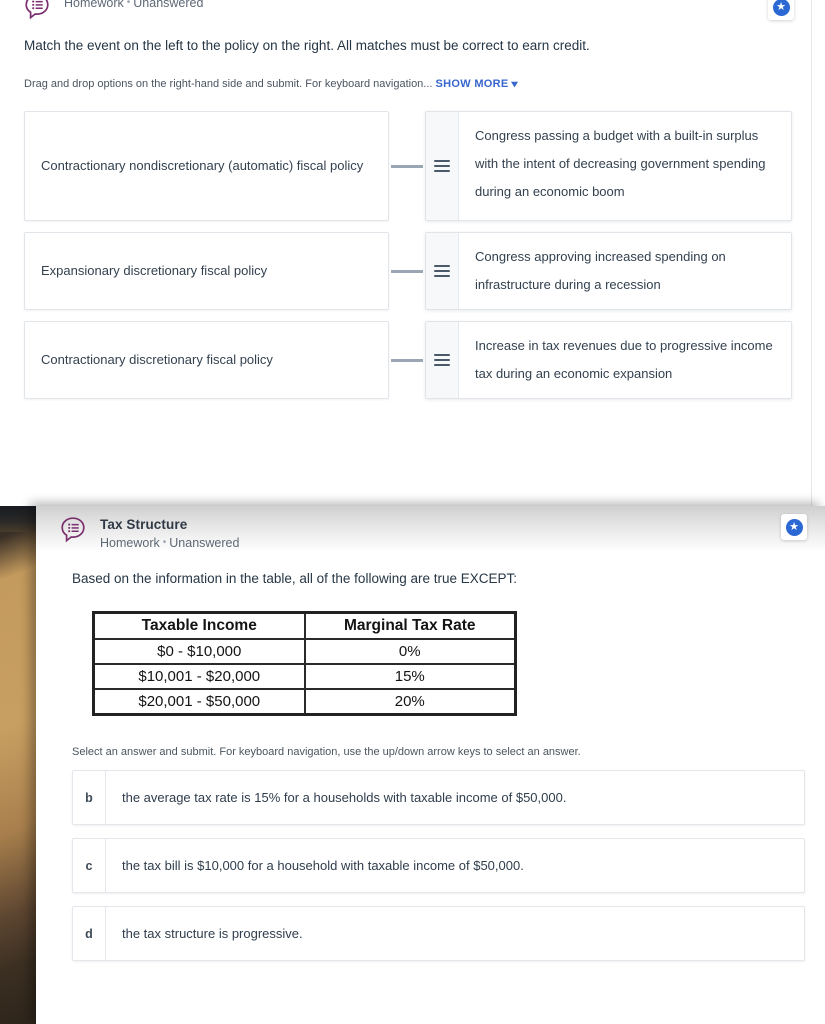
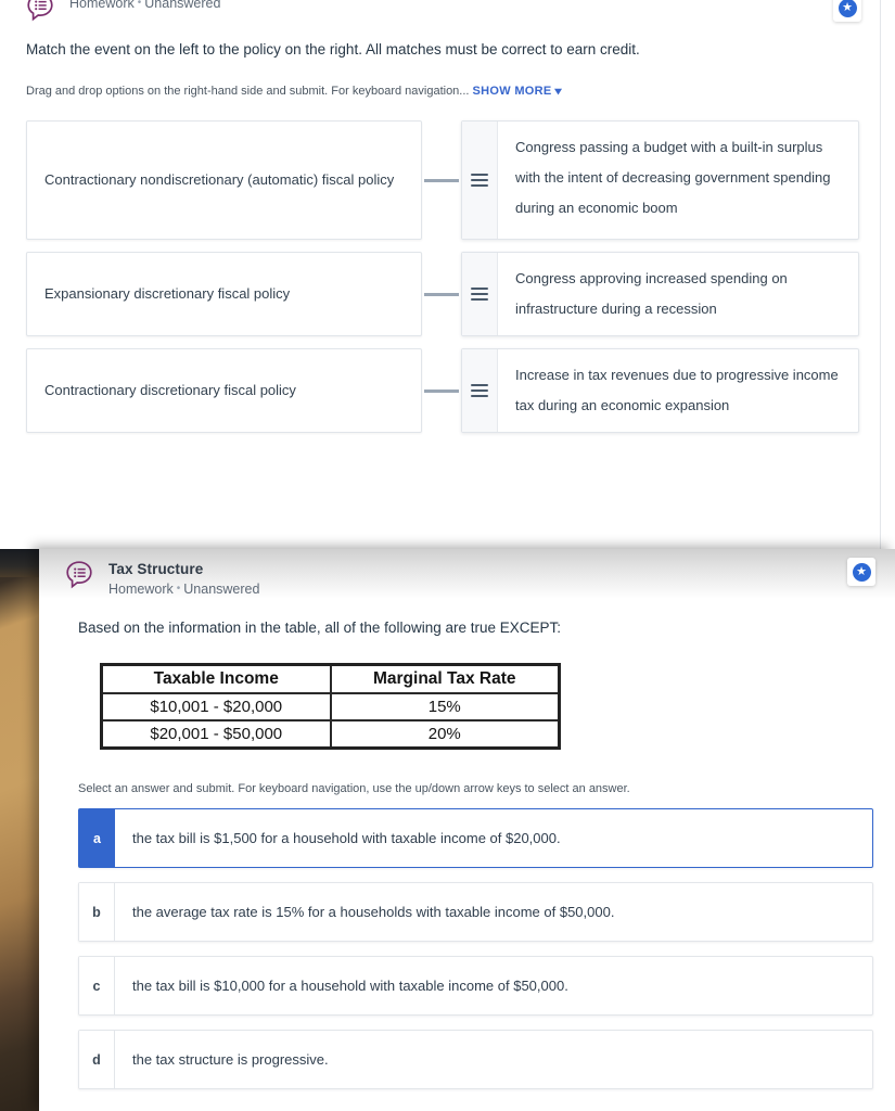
  Homework • Unanswered
  ★
  Match the event on the left to the policy on the right. All matches must be correct to earn credit.
  Drag and drop options on the right-hand side and submit. For keyboard navigation... SHOW MORE ▾
  Contractionary nondiscretionary (automatic) fiscal policy
  Congress passing a budget with a built-in surplus with the intent of decreasing government spending during an economic boom
  Expansionary discretionary fiscal policy
  Congress approving increased spending on infrastructure during a recession
  Contractionary discretionary fiscal policy
  Increase in tax revenues due to progressive income tax during an economic expansion
  Tax Structure
  Homework • Unanswered
  ★
  Based on the information in the table, all of the following are true EXCEPT:
  Taxable Income	Marginal Tax Rate
- $0 - $10,000	0%
  $10,001 - $20,000	15%
  $20,001 - $50,000	20%
  Select an answer and submit. For keyboard navigation, use the up/down arrow keys to select an answer.
+ a
+ the tax bill is $1,500 for a household with taxable income of $20,000.
  b
  the average tax rate is 15% for a households with taxable income of $50,000.
  c
  the tax bill is $10,000 for a household with taxable income of $50,000.
  d
  the tax structure is progressive.
